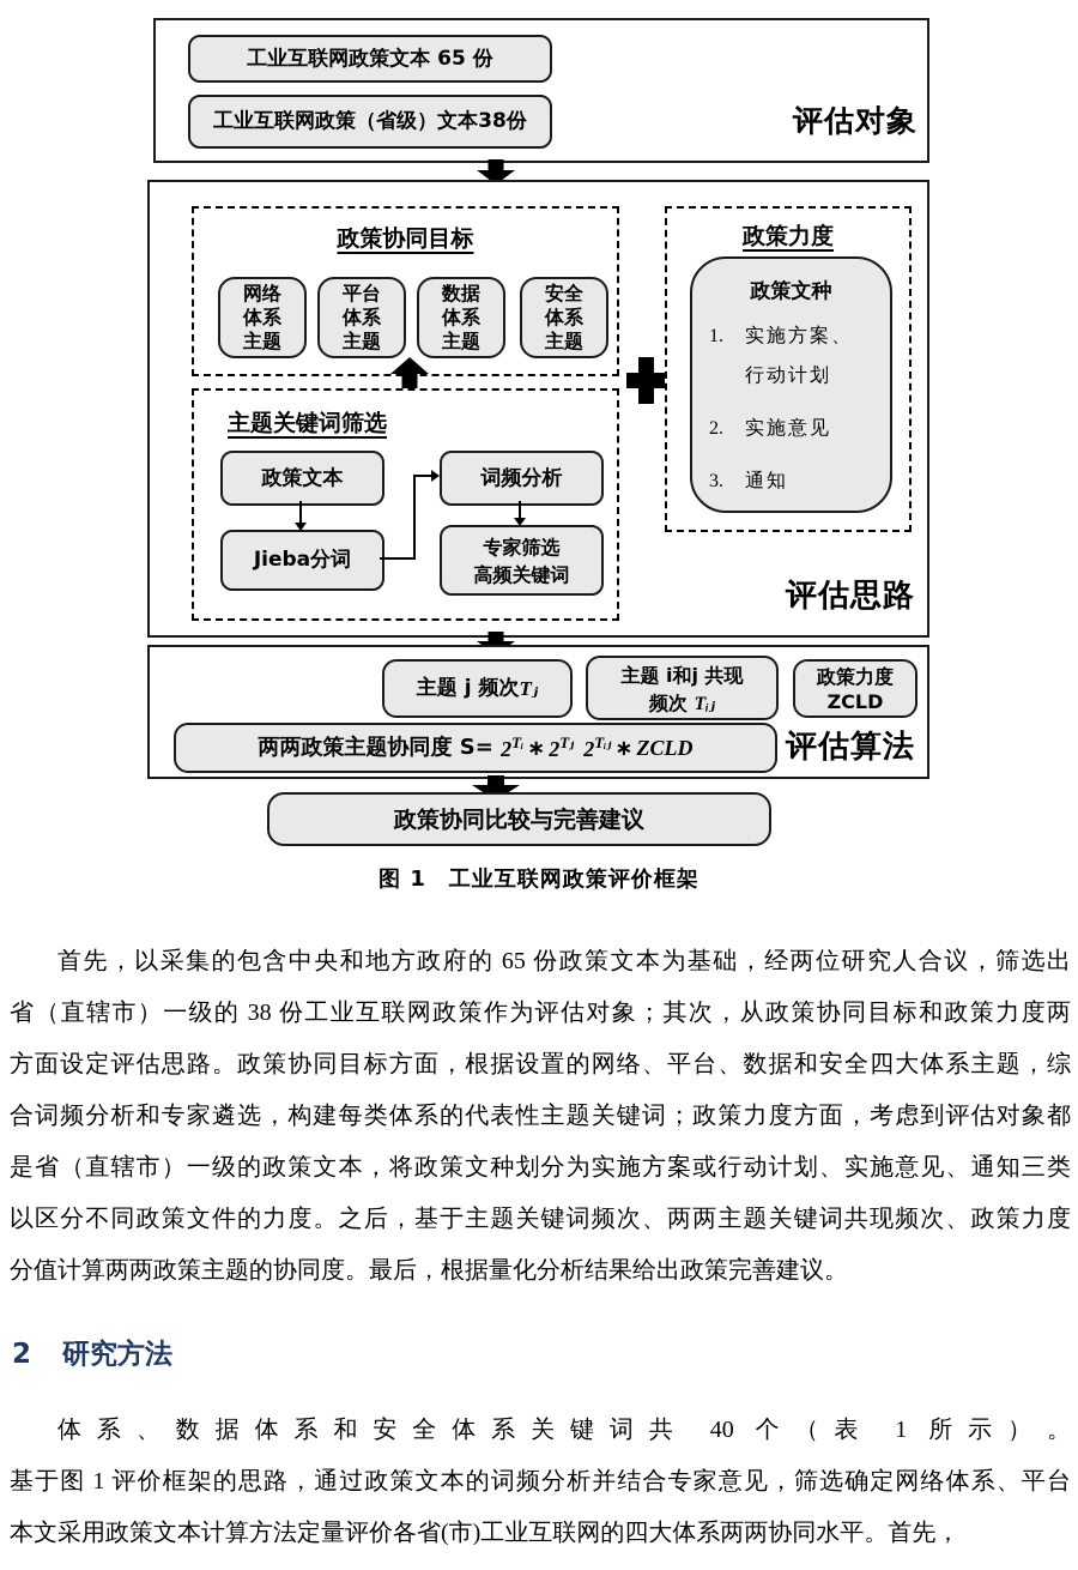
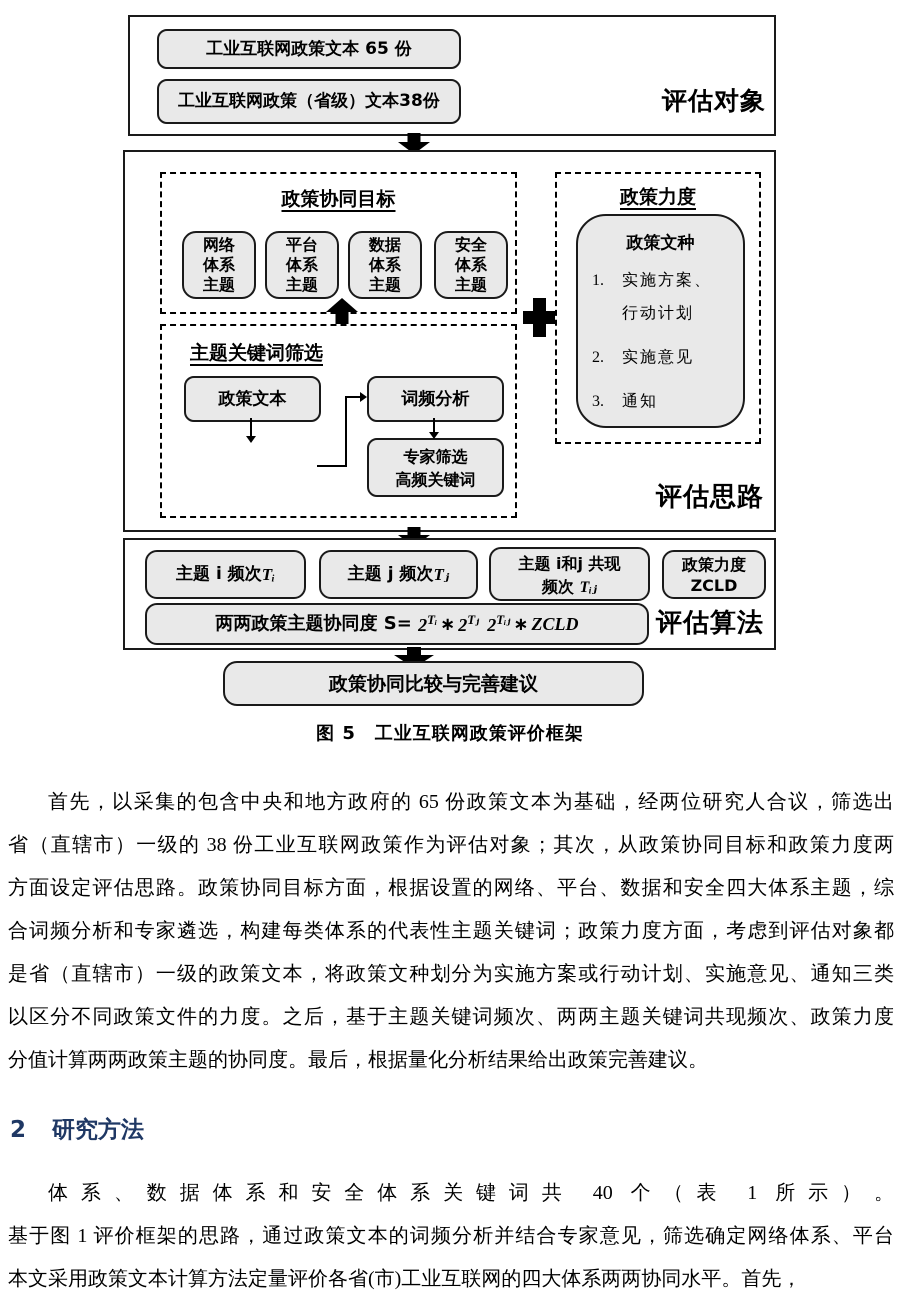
  工业互联网政策文本 65 份
  工业互联网政策（省级）文本38份
  评估对象
  政策协同目标
  网络
  体系
  主题
  平台
  体系
  主题
  数据
  体系
  主题
  安全
  体系
  主题
  政策力度
  政策文种
  1.
  实施方案、
  行动计划
  2.
  实施意见
  3.
  通知
  主题关键词筛选
  政策文本
  词频分析
- Jieba分词
  专家筛选
  高频关键词
  评估思路
+ 主题 i 频次
+ Tᵢ
  主题 j 频次
  Tⱼ
  主题 i和j 共现
  频次 Tᵢⱼ
  政策力度
  ZCLD
  两两政策主题协同度 S=
  2Tᵢ
  ∗
  2Tⱼ
  2Tᵢⱼ
  ∗
  ZCLD
  评估算法
  政策协同比较与完善建议
- 图 1 工业互联网政策评价框架
+ 图 5 工业互联网政策评价框架
  首先，以采集的包含中央和地方政府的 65 份政策文本为基础，经两位研究人合议，筛选出
  省（直辖市）一级的 38 份工业互联网政策作为评估对象；其次，从政策协同目标和政策力度两
  方面设定评估思路。政策协同目标方面，根据设置的网络、平台、数据和安全四大体系主题，综
  合词频分析和专家遴选，构建每类体系的代表性主题关键词；政策力度方面，考虑到评估对象都
  是省（直辖市）一级的政策文本，将政策文种划分为实施方案或行动计划、实施意见、通知三类
  以区分不同政策文件的力度。之后，基于主题关键词频次、两两主题关键词共现频次、政策力度
  分值计算两两政策主题的协同度。最后，根据量化分析结果给出政策完善建议。
  2 研究方法
  体系、数据体系和安全体系关键词共 40 个（表 1 所示）。
  基于图 1 评价框架的思路，通过政策文本的词频分析并结合专家意见，筛选确定网络体系、平台
  本文采用政策文本计算方法定量评价各省(市)工业互联网的四大体系两两协同水平。首先，
